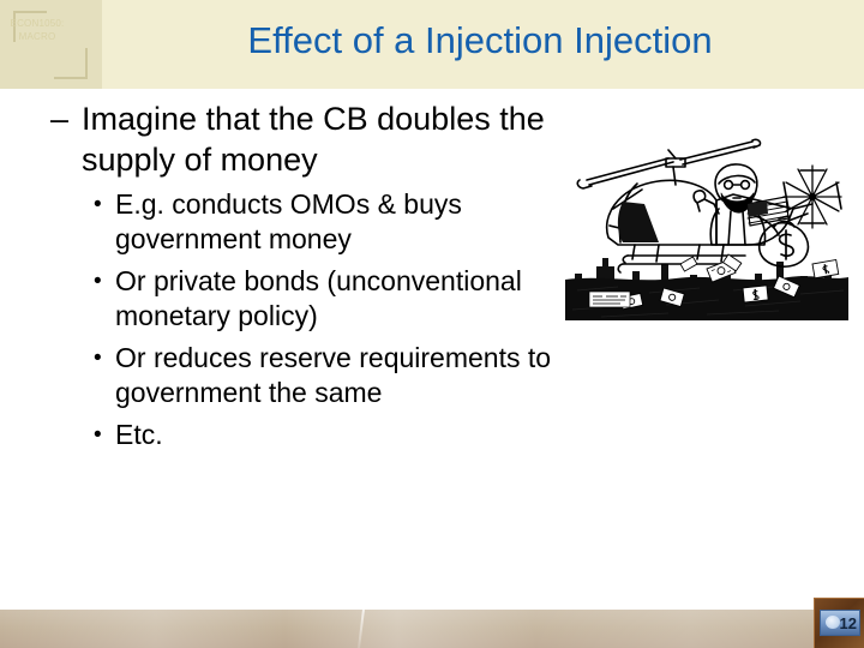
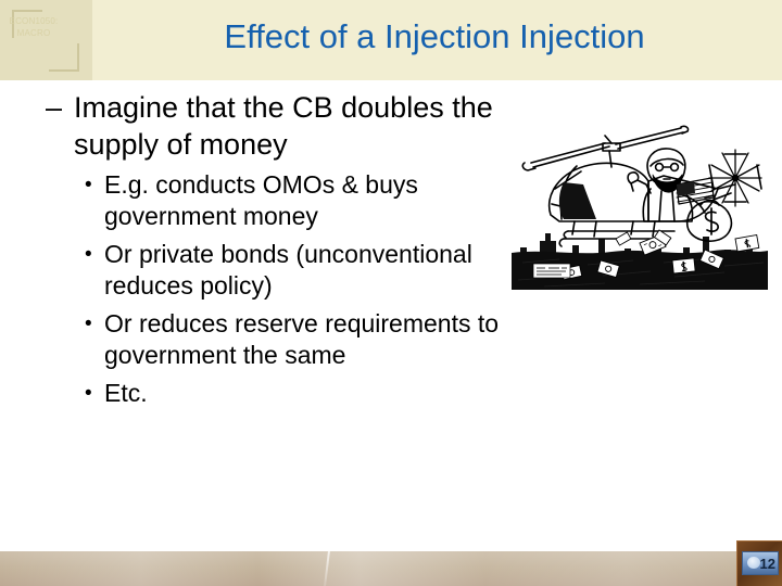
  ECON1050:
  Effect of a Injection Injection
  –
  Imagine that the CB doubles the supply of money
  •
  E.g. conducts OMOs & buys government money
  •
- Or private bonds (unconventional monetary policy)
+ Or private bonds (unconventional reduces policy)
  •
  Or reduces reserve requirements to government the same
  •
  Etc.
  12
